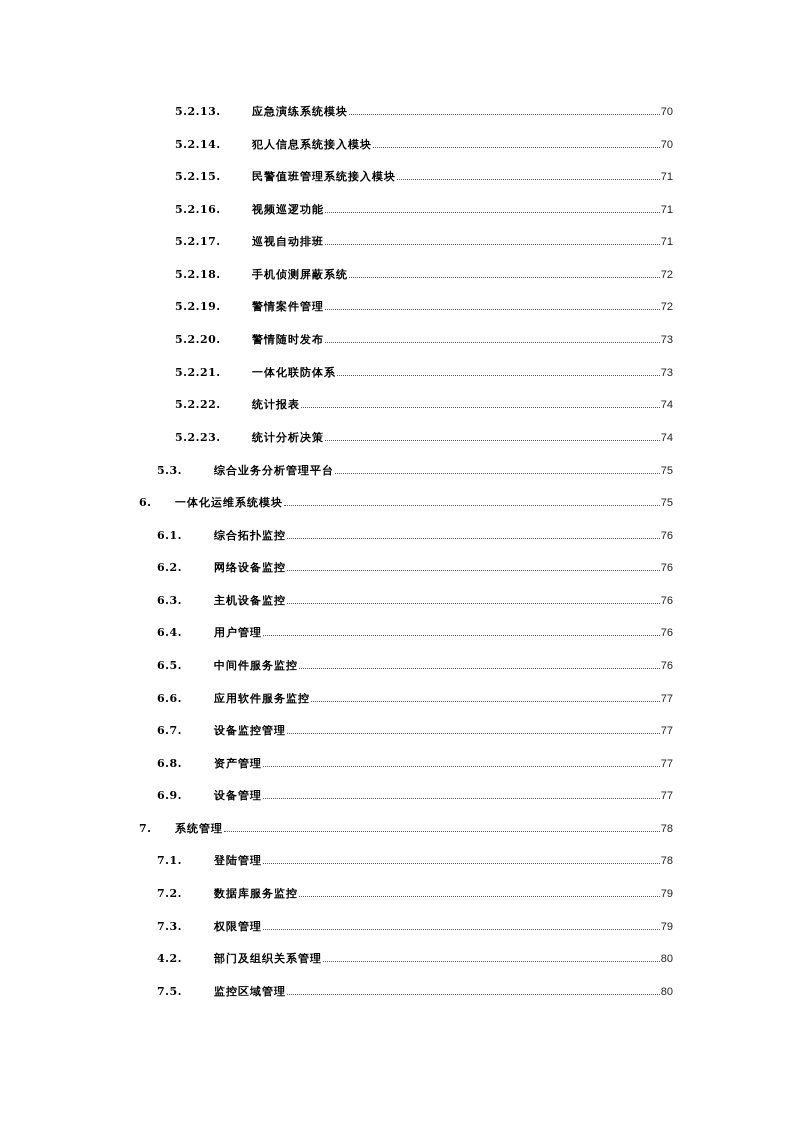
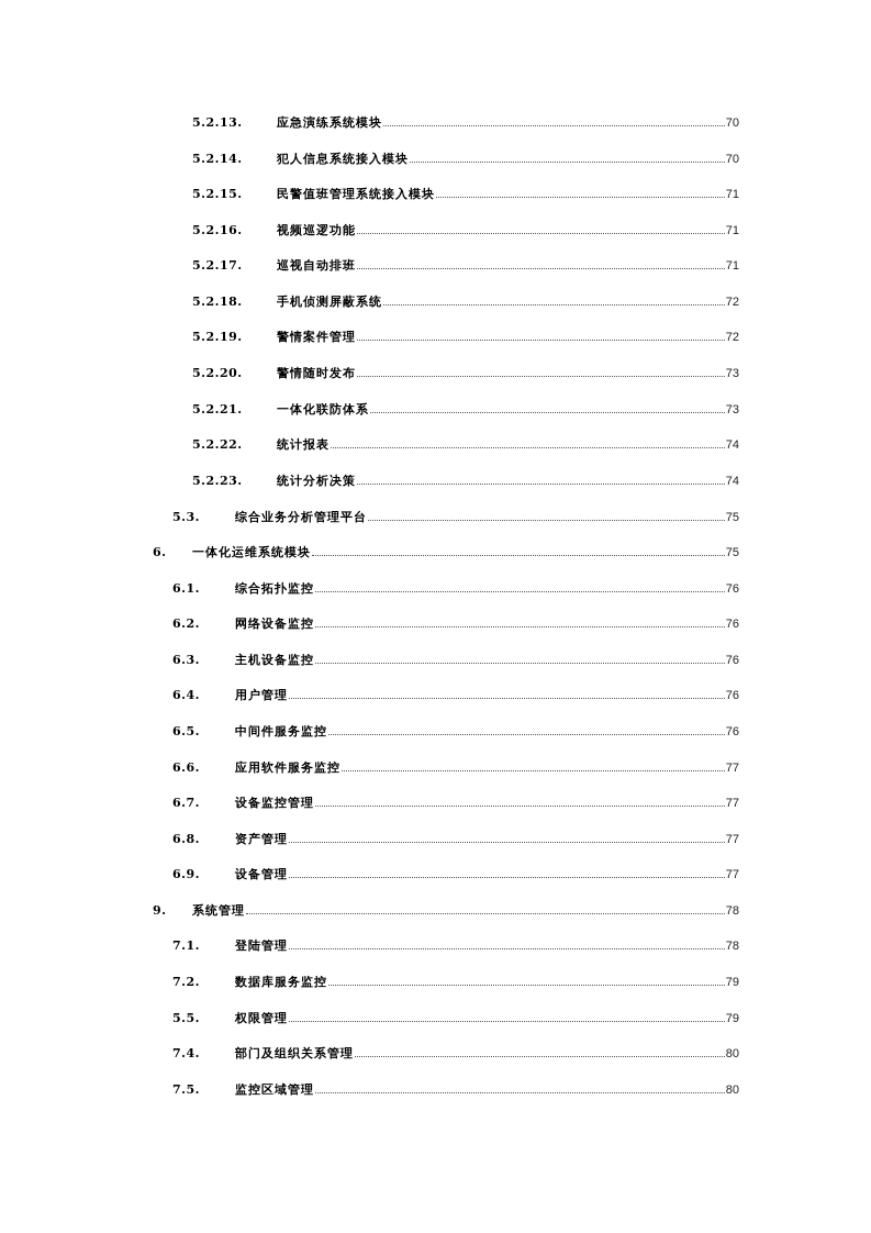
  5.2.13.
  应急演练系统模块
  70
  5.2.14.
  犯人信息系统接入模块
  70
  5.2.15.
  民警值班管理系统接入模块
  71
  5.2.16.
  视频巡逻功能
  71
  5.2.17.
  巡视自动排班
  71
  5.2.18.
  手机侦测屏蔽系统
  72
  5.2.19.
  警情案件管理
  72
  5.2.20.
  警情随时发布
  73
  5.2.21.
  一体化联防体系
  73
  5.2.22.
  统计报表
  74
  5.2.23.
  统计分析决策
  74
  5.3.
  综合业务分析管理平台
  75
  6.
  一体化运维系统模块
  75
  6.1.
  综合拓扑监控
  76
  6.2.
  网络设备监控
  76
  6.3.
  主机设备监控
  76
  6.4.
  用户管理
  76
  6.5.
  中间件服务监控
  76
  6.6.
  应用软件服务监控
  77
  6.7.
  设备监控管理
  77
  6.8.
  资产管理
  77
  6.9.
  设备管理
  77
- 7.
+ 9.
  系统管理
  78
  7.1.
  登陆管理
  78
  7.2.
  数据库服务监控
  79
- 7.3.
+ 5.5.
  权限管理
  79
- 4.2.
+ 7.4.
  部门及组织关系管理
  80
  7.5.
  监控区域管理
  80
